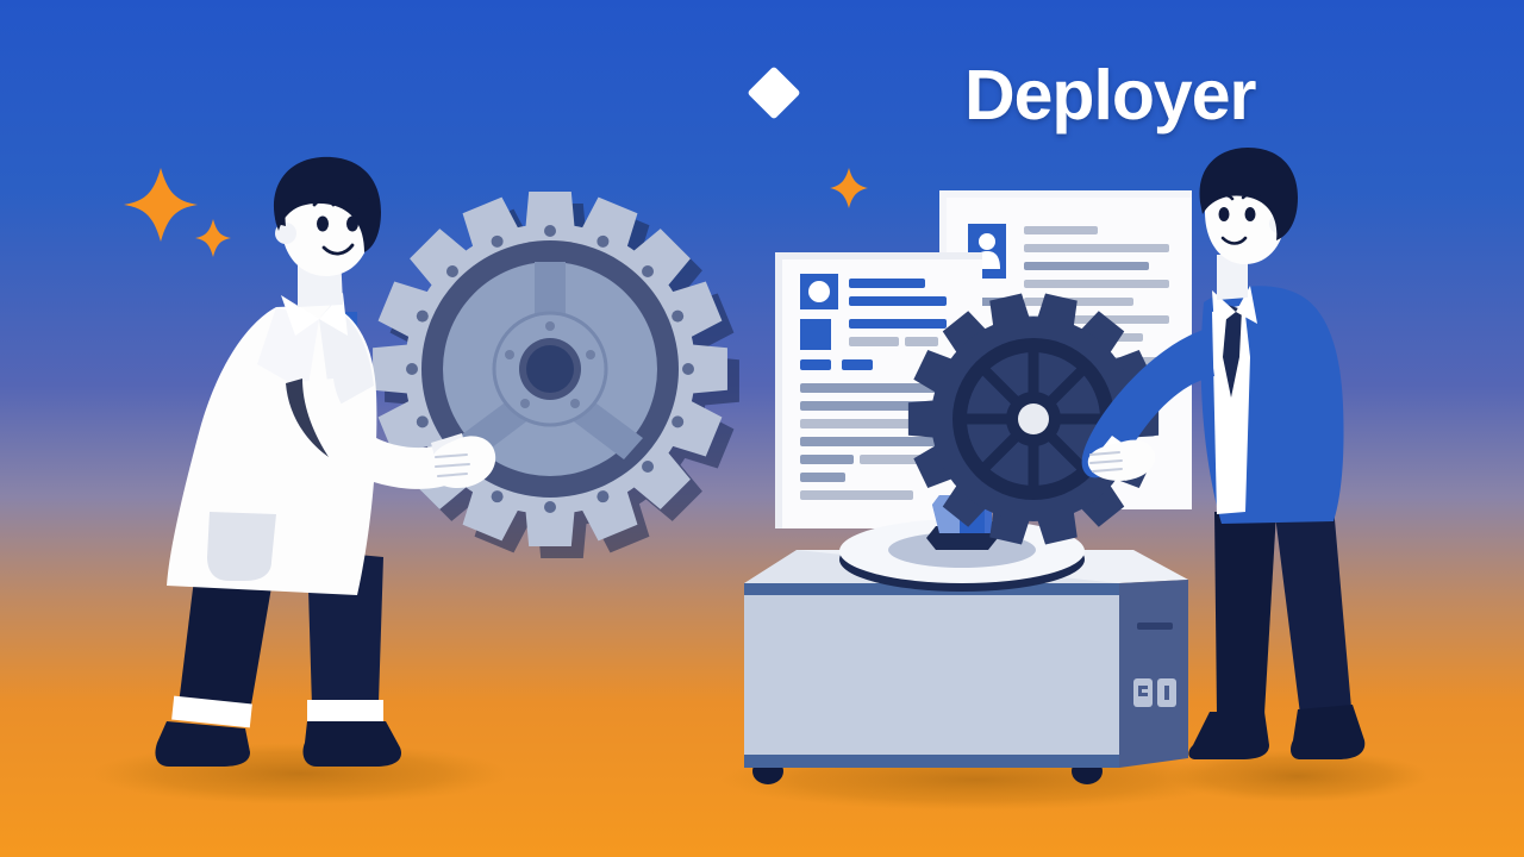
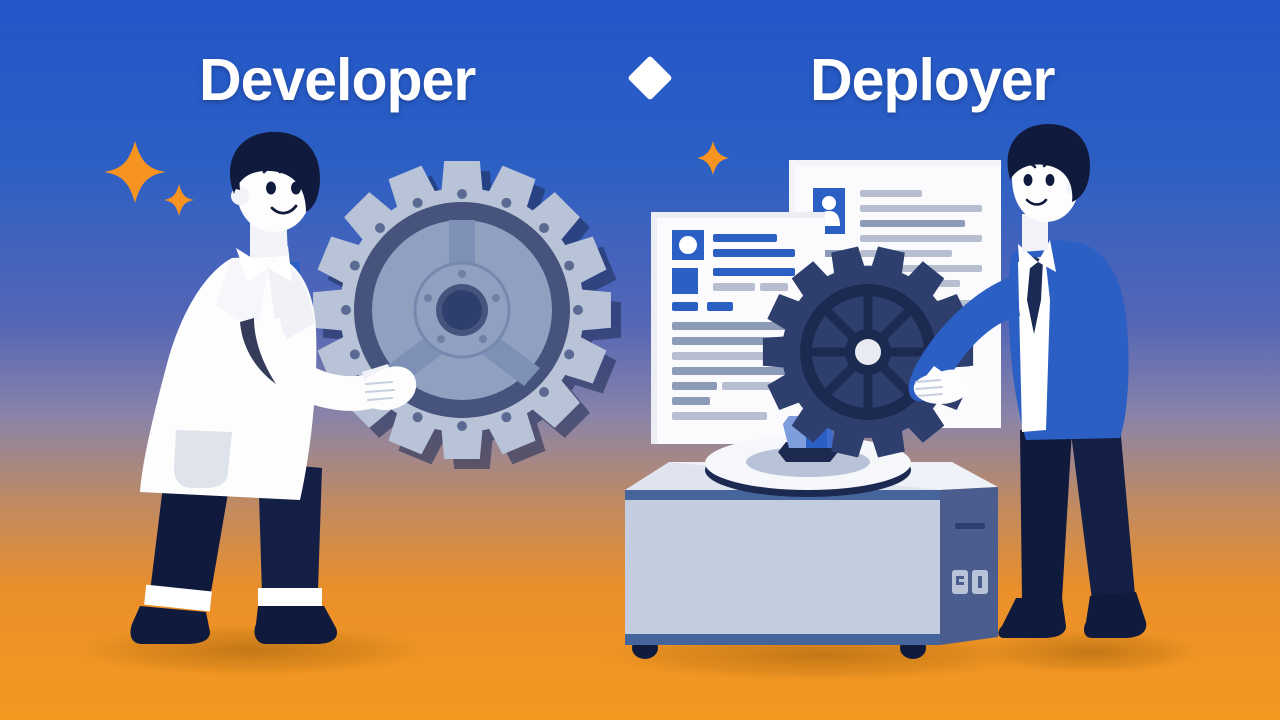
+ Developer
  Deployer
